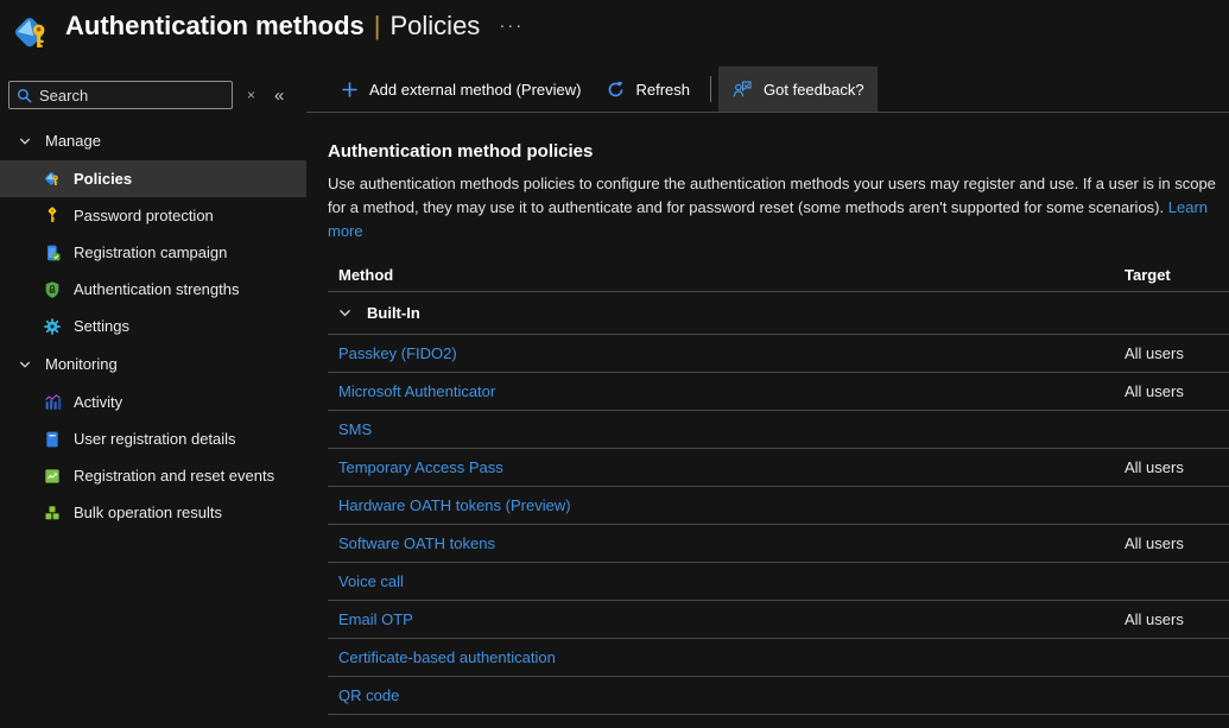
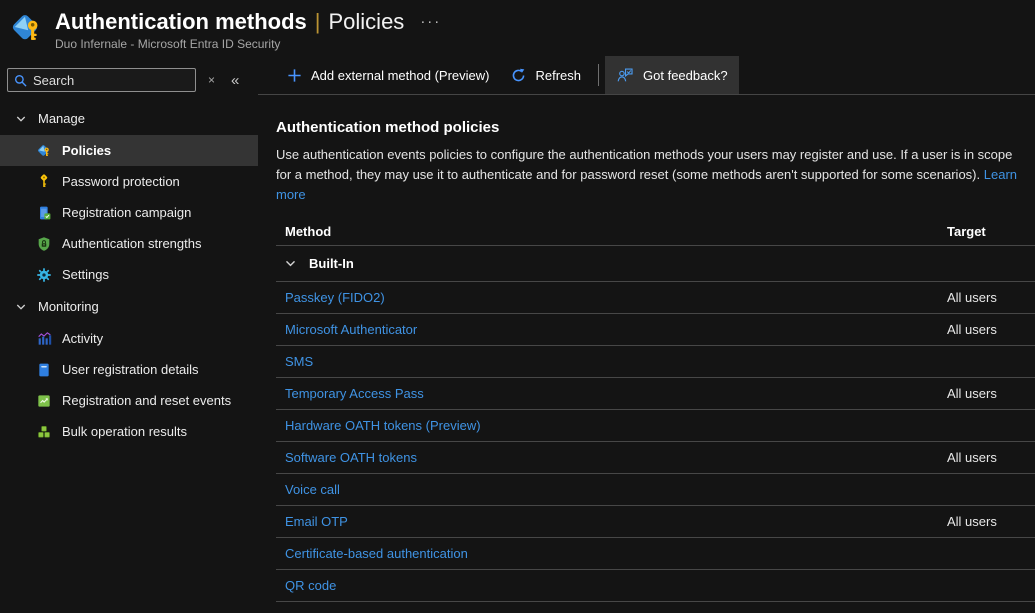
  Authentication methods
  |
  Policies
+ Duo Infernale - Microsoft Entra ID Security
  ···
  Search
  ×
  «
  Manage
  Policies
  Password protection
  Registration campaign
  Authentication strengths
  Settings
  Monitoring
  Activity
  User registration details
  Registration and reset events
  Bulk operation results
  Add external method (Preview)
  Refresh
  Got feedback?
  Authentication method policies
- Use authentication methods policies to configure the authentication methods your users may register and use. If a user is in scope for a method, they may use it to authenticate and for password reset (some methods aren't supported for some scenarios). Learn more
+ Use authentication events policies to configure the authentication methods your users may register and use. If a user is in scope for a method, they may use it to authenticate and for password reset (some methods aren't supported for some scenarios). Learn more
  Method
  Target
  Built-In
  Passkey (FIDO2)
  All users
  Microsoft Authenticator
  All users
  SMS
  Temporary Access Pass
  All users
  Hardware OATH tokens (Preview)
  Software OATH tokens
  All users
  Voice call
  Email OTP
  All users
  Certificate-based authentication
  QR code
